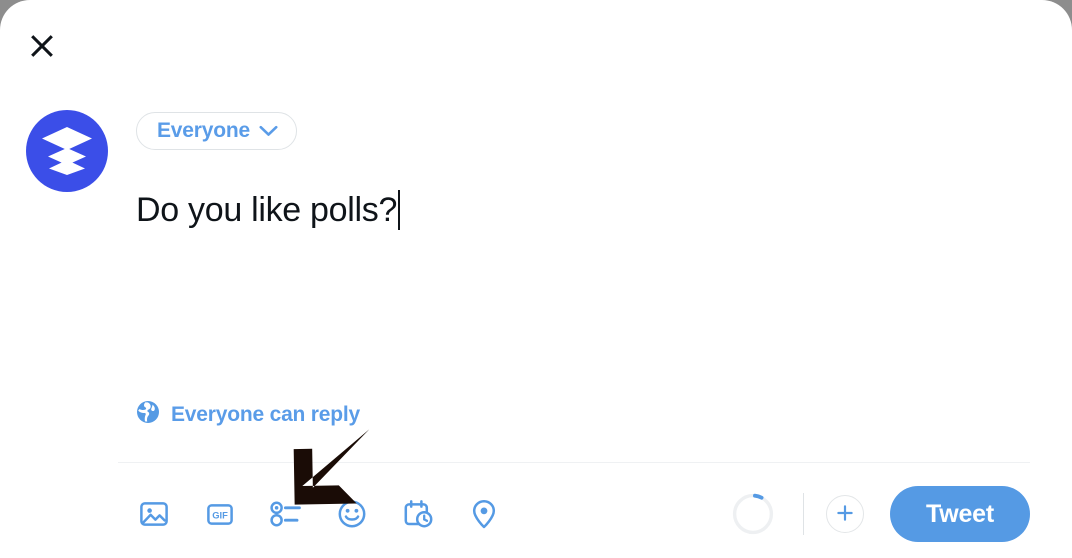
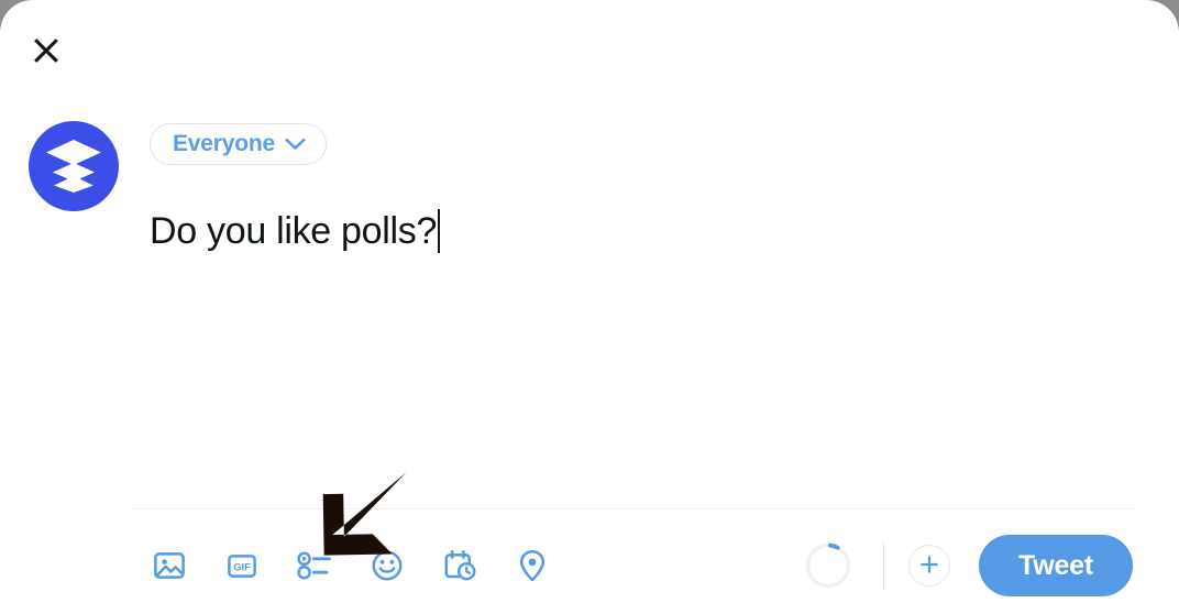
  Everyone
  Do you like polls?
- Everyone can reply
  GIF
  Tweet
